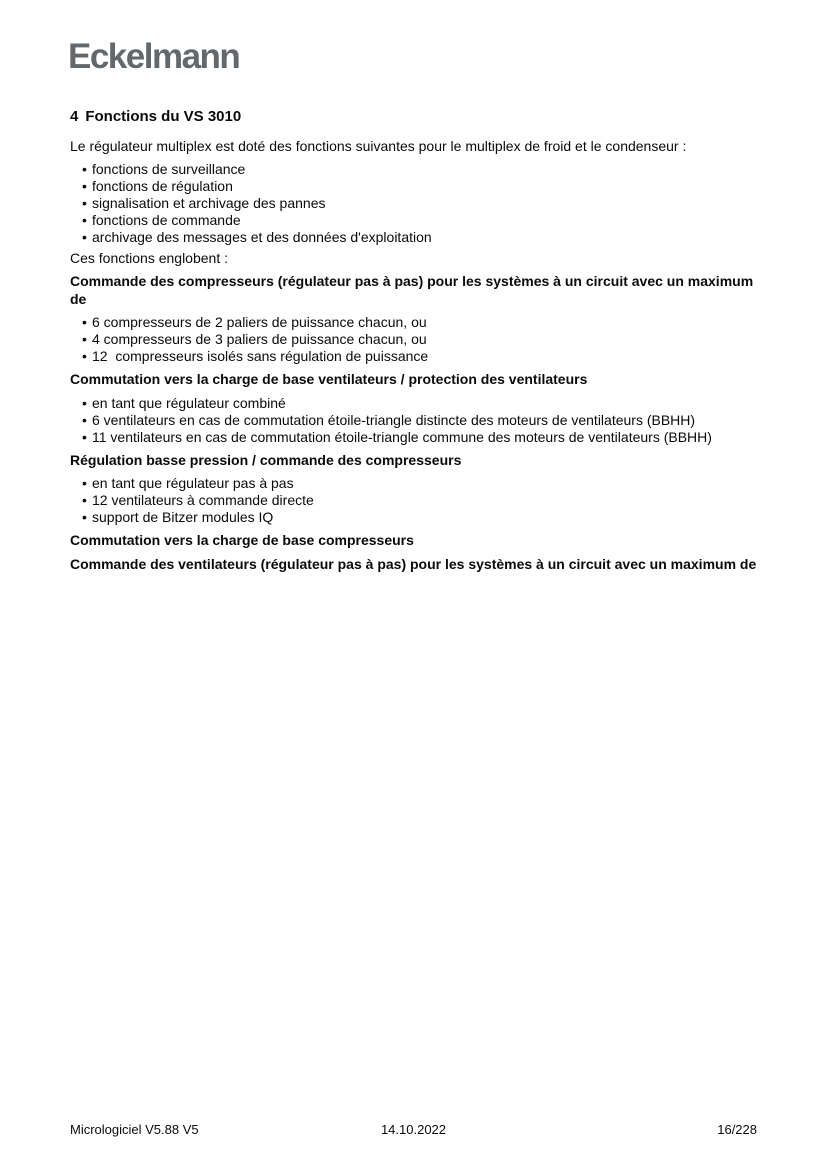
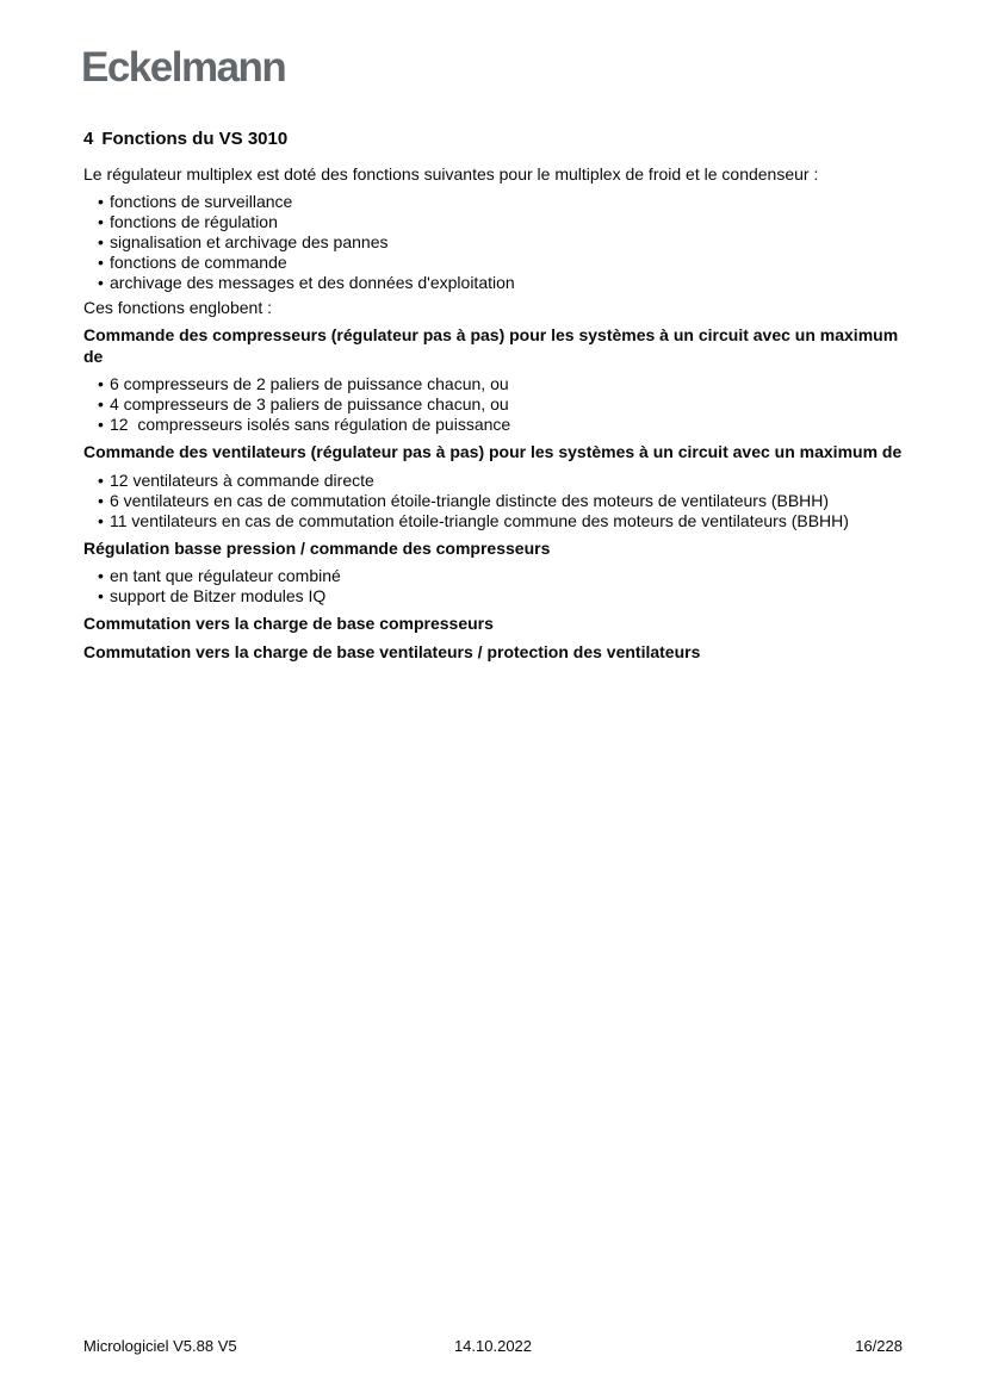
  Eckelmann
  4 Fonctions du VS 3010
  Le régulateur multiplex est doté des fonctions suivantes pour le multiplex de froid et le condenseur :
  fonctions de surveillance
  fonctions de régulation
  signalisation et archivage des pannes
  fonctions de commande
  archivage des messages et des données d'exploitation
  Ces fonctions englobent :
  Commande des compresseurs (régulateur pas à pas) pour les systèmes à un circuit avec un maximum de
  6 compresseurs de 2 paliers de puissance chacun, ou
  4 compresseurs de 3 paliers de puissance chacun, ou
  12 compresseurs isolés sans régulation de puissance
- Commutation vers la charge de base ventilateurs / protection des ventilateurs
+ Commande des ventilateurs (régulateur pas à pas) pour les systèmes à un circuit avec un maximum de
- en tant que régulateur combiné
+ 12 ventilateurs à commande directe
  6 ventilateurs en cas de commutation étoile-triangle distincte des moteurs de ventilateurs (BBHH)
  11 ventilateurs en cas de commutation étoile-triangle commune des moteurs de ventilateurs (BBHH)
  Régulation basse pression / commande des compresseurs
- en tant que régulateur pas à pas
- 12 ventilateurs à commande directe
+ en tant que régulateur combiné
  support de Bitzer modules IQ
  Commutation vers la charge de base compresseurs
- Commande des ventilateurs (régulateur pas à pas) pour les systèmes à un circuit avec un maximum de
+ Commutation vers la charge de base ventilateurs / protection des ventilateurs
  Micrologiciel V5.88 V5
  14.10.2022
  16/228
